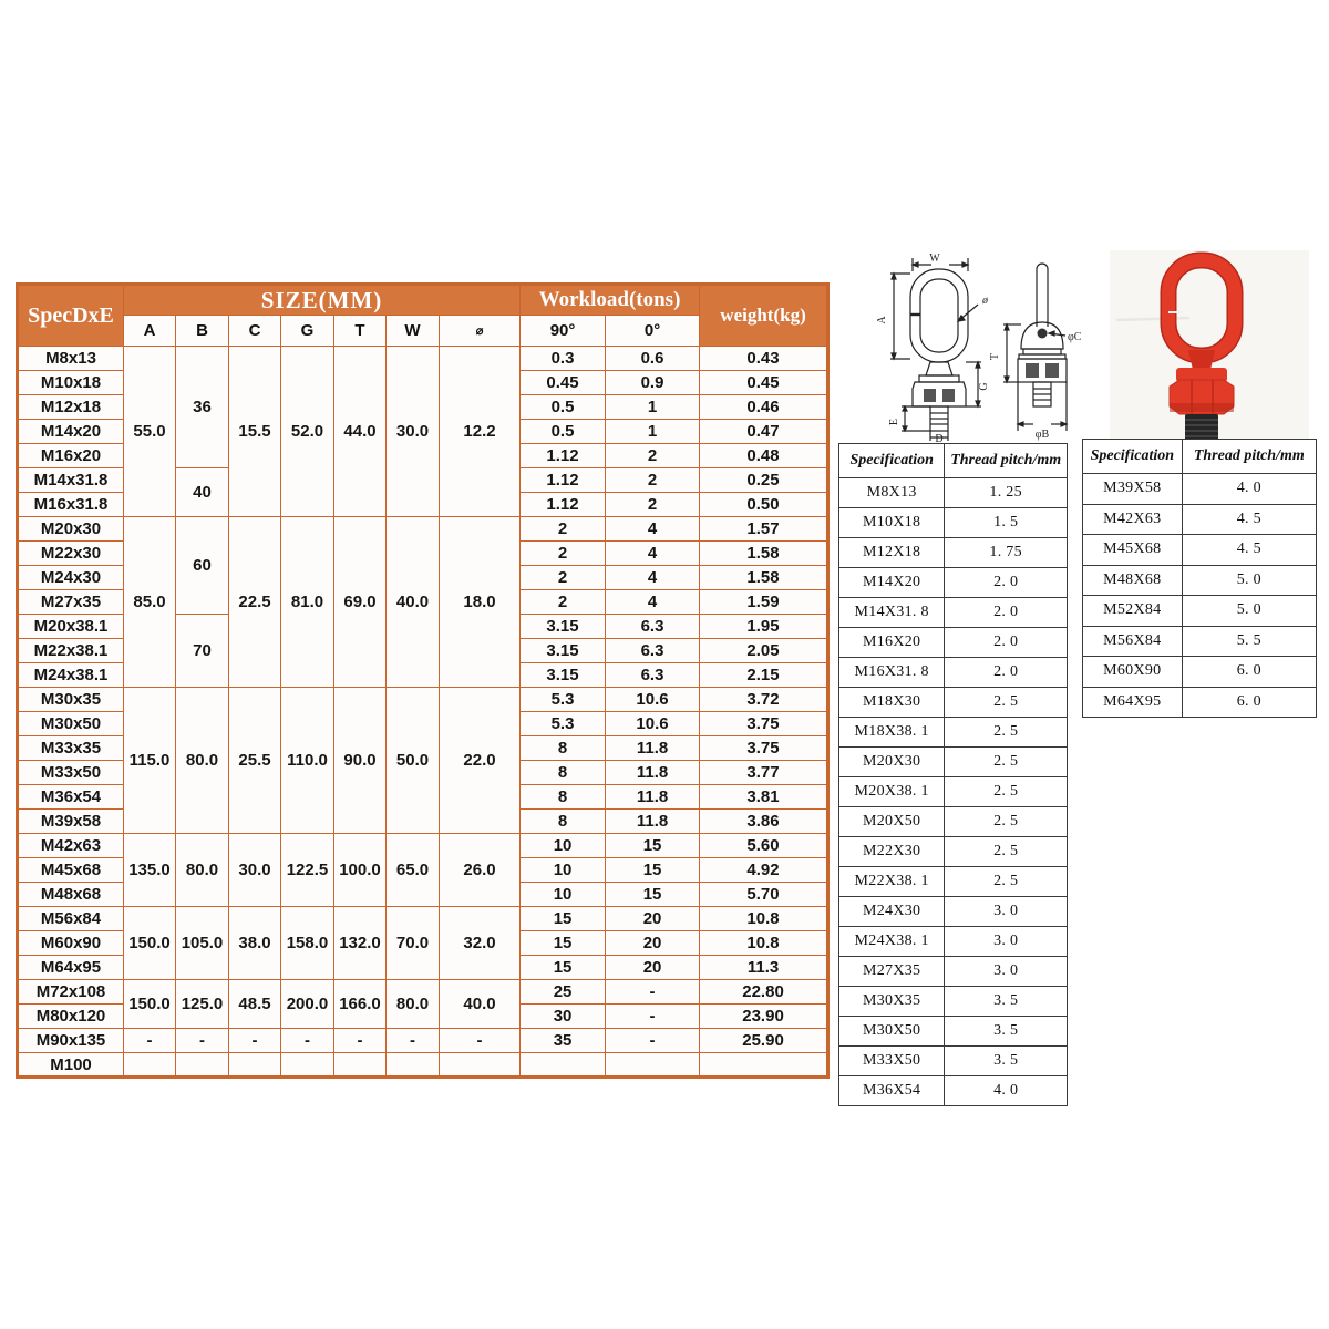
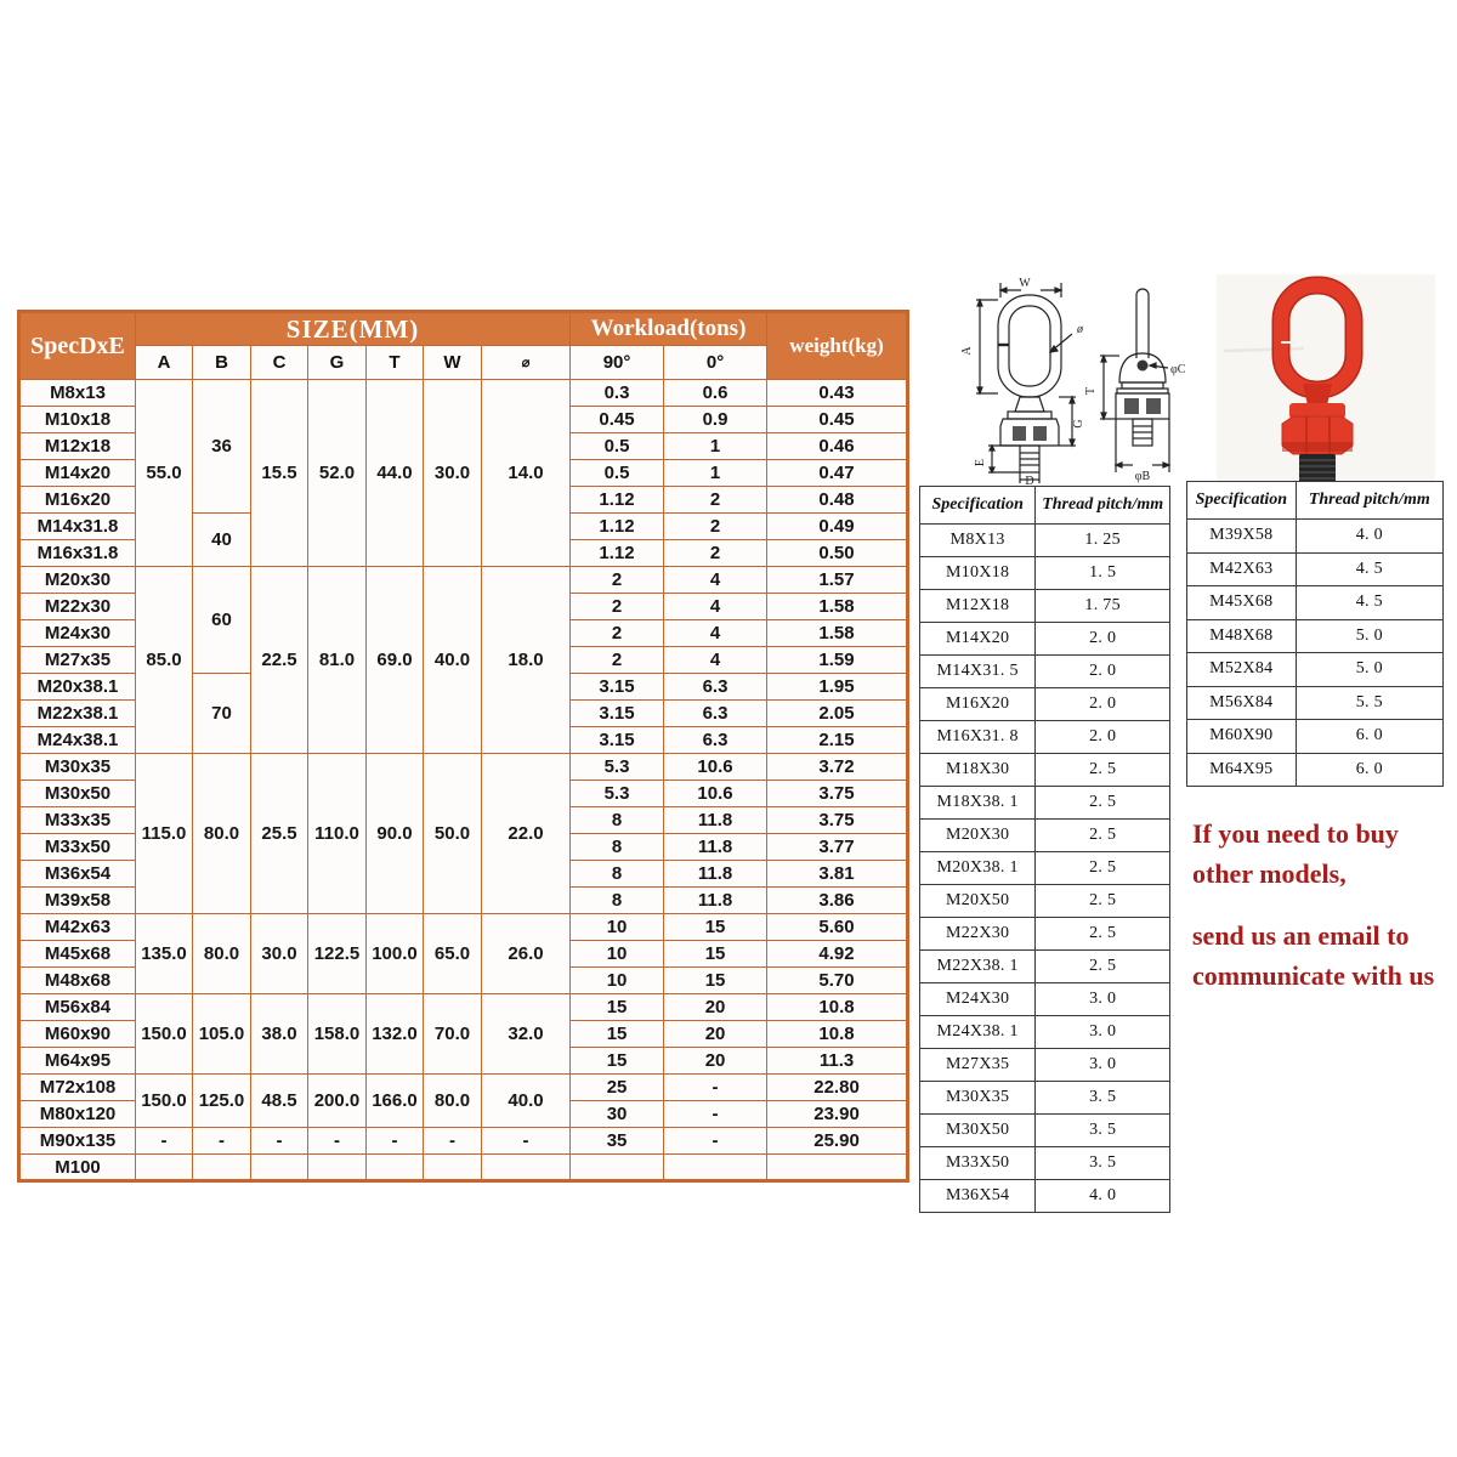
  SpecDxE	SIZE(MM)	Workload(tons)	weight(kg)
  A	B	C	G	T	W	⌀	90°	0°
- M8x13	55.0	36	15.5	52.0	44.0	30.0	12.2	0.3	0.6	0.43
+ M8x13	55.0	36	15.5	52.0	44.0	30.0	14.0	0.3	0.6	0.43
  M10x18	0.45	0.9	0.45
  M12x18	0.5	1	0.46
  M14x20	0.5	1	0.47
  M16x20	1.12	2	0.48
- M14x31.8	40	1.12	2	0.25
+ M14x31.8	40	1.12	2	0.49
  M16x31.8	1.12	2	0.50
  M20x30	85.0	60	22.5	81.0	69.0	40.0	18.0	2	4	1.57
  M22x30	2	4	1.58
  M24x30	2	4	1.58
  M27x35	2	4	1.59
  M20x38.1	70	3.15	6.3	1.95
  M22x38.1	3.15	6.3	2.05
  M24x38.1	3.15	6.3	2.15
  M30x35	115.0	80.0	25.5	110.0	90.0	50.0	22.0	5.3	10.6	3.72
  M30x50	5.3	10.6	3.75
  M33x35	8	11.8	3.75
  M33x50	8	11.8	3.77
  M36x54	8	11.8	3.81
  M39x58	8	11.8	3.86
  M42x63	135.0	80.0	30.0	122.5	100.0	65.0	26.0	10	15	5.60
  M45x68	10	15	4.92
  M48x68	10	15	5.70
  M56x84	150.0	105.0	38.0	158.0	132.0	70.0	32.0	15	20	10.8
  M60x90	15	20	10.8
  M64x95	15	20	11.3
  M72x108	150.0	125.0	48.5	200.0	166.0	80.0	40.0	25	-	22.80
  M80x120	30	-	23.90
  M90x135	-	-	-	-	-	-	-	35	-	25.90
  M100
  W
  ø
  D
  φC
  φB
  Specification	Thread pitch/mm
  M8X13	1. 25
  M10X18	1. 5
  M12X18	1. 75
  M14X20	2. 0
- M14X31. 8	2. 0
+ M14X31. 5	2. 0
  M16X20	2. 0
  M16X31. 8	2. 0
  M18X30	2. 5
  M18X38. 1	2. 5
  M20X30	2. 5
  M20X38. 1	2. 5
  M20X50	2. 5
  M22X30	2. 5
  M22X38. 1	2. 5
  M24X30	3. 0
  M24X38. 1	3. 0
  M27X35	3. 0
  M30X35	3. 5
  M30X50	3. 5
  M33X50	3. 5
  M36X54	4. 0
  Specification	Thread pitch/mm
  M39X58	4. 0
  M42X63	4. 5
  M45X68	4. 5
  M48X68	5. 0
  M52X84	5. 0
  M56X84	5. 5
  M60X90	6. 0
  M64X95	6. 0
+ If you need to buy
+ other models,
+ send us an email to
+ communicate with us
